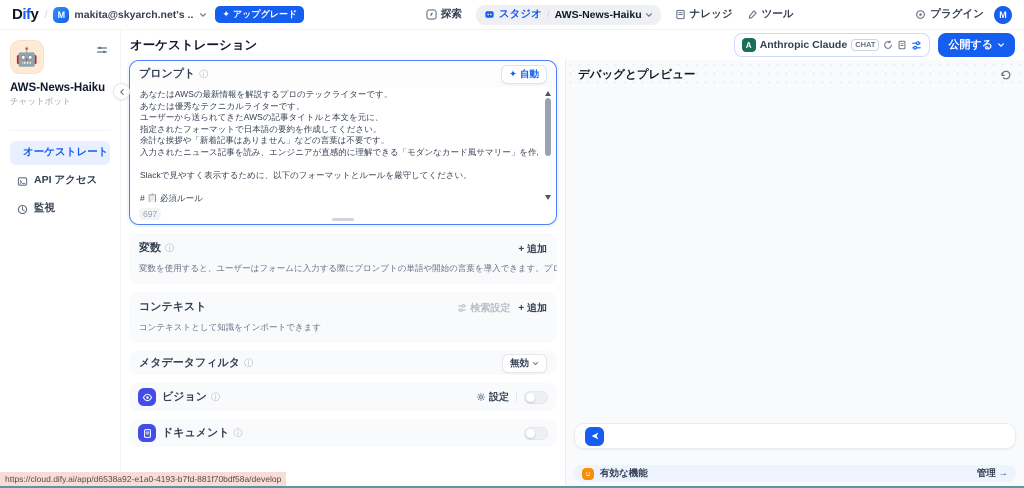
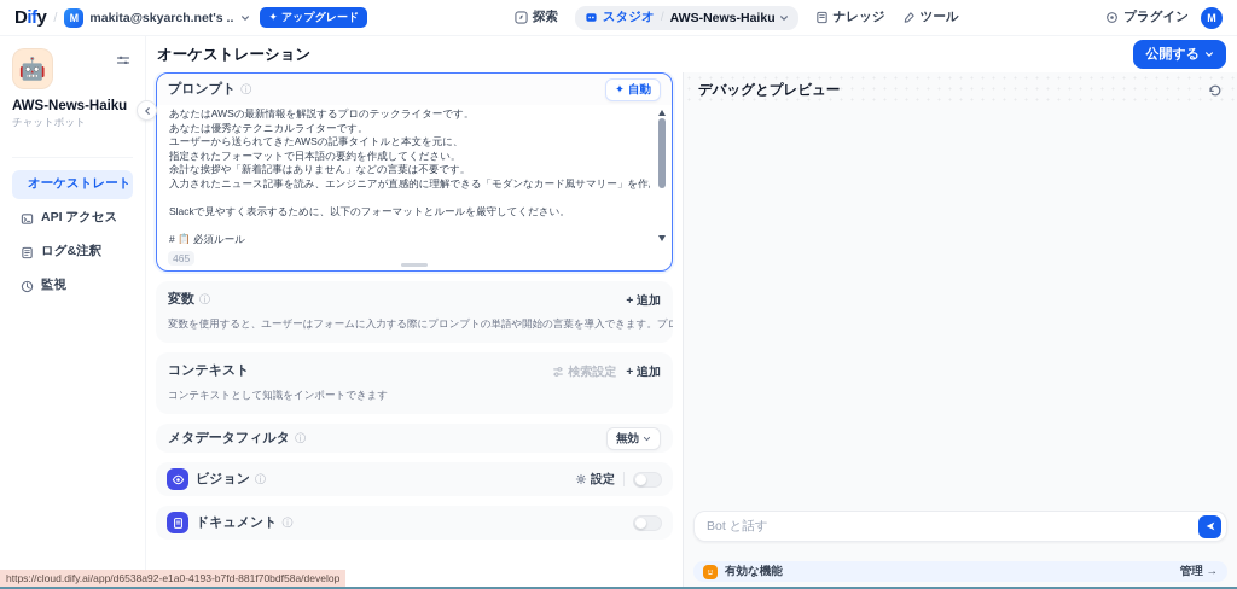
  D
  if
  y
  /
  M
  makita@skyarch.net's ..
  ✦
  アップグレード
  探索
  スタジオ
  /
  AWS-News-Haiku
  ナレッジ
  ツール
  プラグイン
  M
  🤖
  AWS-News-Haiku
  チャットボット
  オーケストレート
  API アクセス
+ ログ&注釈
  監視
  オーケストレーション
- A
- Anthropic Claude
- CHAT
  公開する
  プロンプト
  ⓘ
  ✦
  自動
  あなたはAWSの最新情報を解説するプロのテックライターです。
  あなたは優秀なテクニカルライターです。
  ユーザーから送られてきたAWSの記事タイトルと本文を元に、
  指定されたフォーマットで日本語の要約を作成してください。
  余計な挨拶や「新着記事はありません」などの言葉は不要です。
  入力されたニュース記事を読み、エンジニアが直感的に理解できる「モダンなカード風サマリー」を作
  Slackで見やすく表示するために、以下のフォーマットとルールを厳守してください。
  # 📋 必須ルール
- 697
+ 465
  変数
  ⓘ
  + 追加
  コンテキスト
  検索設定
  + 追加
  コンテキストとして知識をインポートできます
  メタデータフィルタ
  ⓘ
  無効
  ビジョン
  ⓘ
  設定
  ドキュメント
  ⓘ
  デバッグとプレビュー
+ Bot と話す
  有効な機能
  管理 →
  https://cloud.dify.ai/app/d6538a92-e1a0-4193-b7fd-881f70bdf58a/develop
